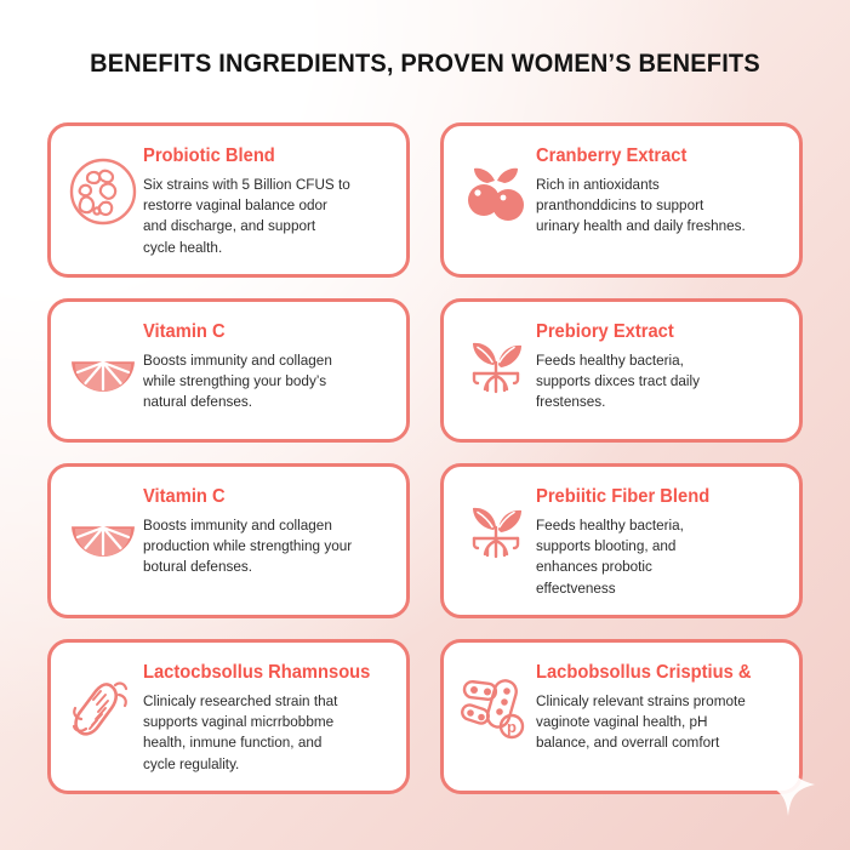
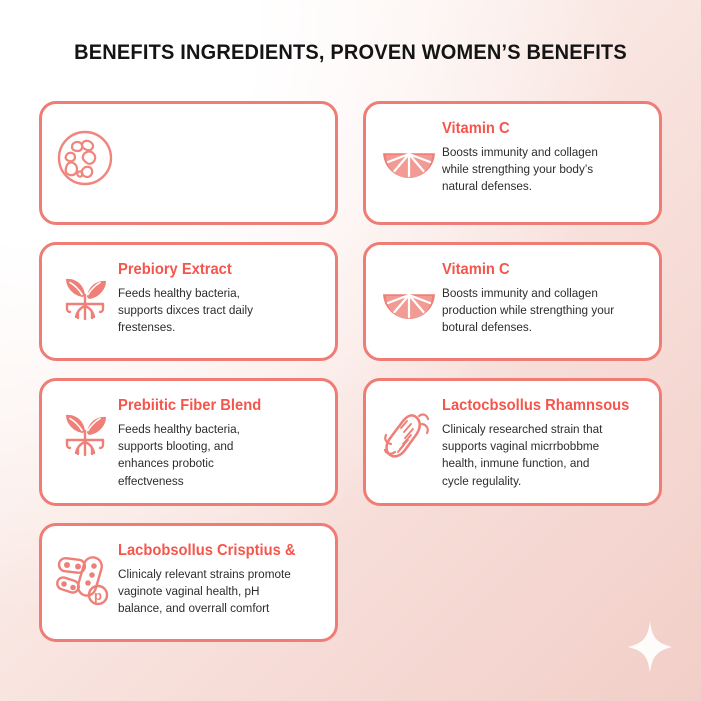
  BENEFITS INGREDIENTS, PROVEN WOMEN’S BENEFITS
- Probiotic Blend
- Six strains with 5 Billion CFUS to
- restorre vaginal balance odor
- and discharge, and support
- cycle health.
- Cranberry Extract
- Rich in antioxidants
- pranthonddicins to support
- urinary health and daily freshnes.
  Vitamin C
  Boosts immunity and collagen
  while strengthing your body’s
  natural defenses.
  Prebiory Extract
  Feeds healthy bacteria,
  supports dixces tract daily
  frestenses.
  Vitamin C
  Boosts immunity and collagen
  production while strengthing your
  botural defenses.
  Prebiitic Fiber Blend
  Feeds healthy bacteria,
  supports blooting, and
  enhances probotic
  effectveness
  Lactocbsollus Rhamnsous
  Clinicaly researched strain that
  supports vaginal micrrbobbme
  health, inmune function, and
  cycle regulality.
  p
  Lacbobsollus Crisptius &
  Clinicaly relevant strains promote
  vaginote vaginal health, pH
  balance, and overrall comfort
